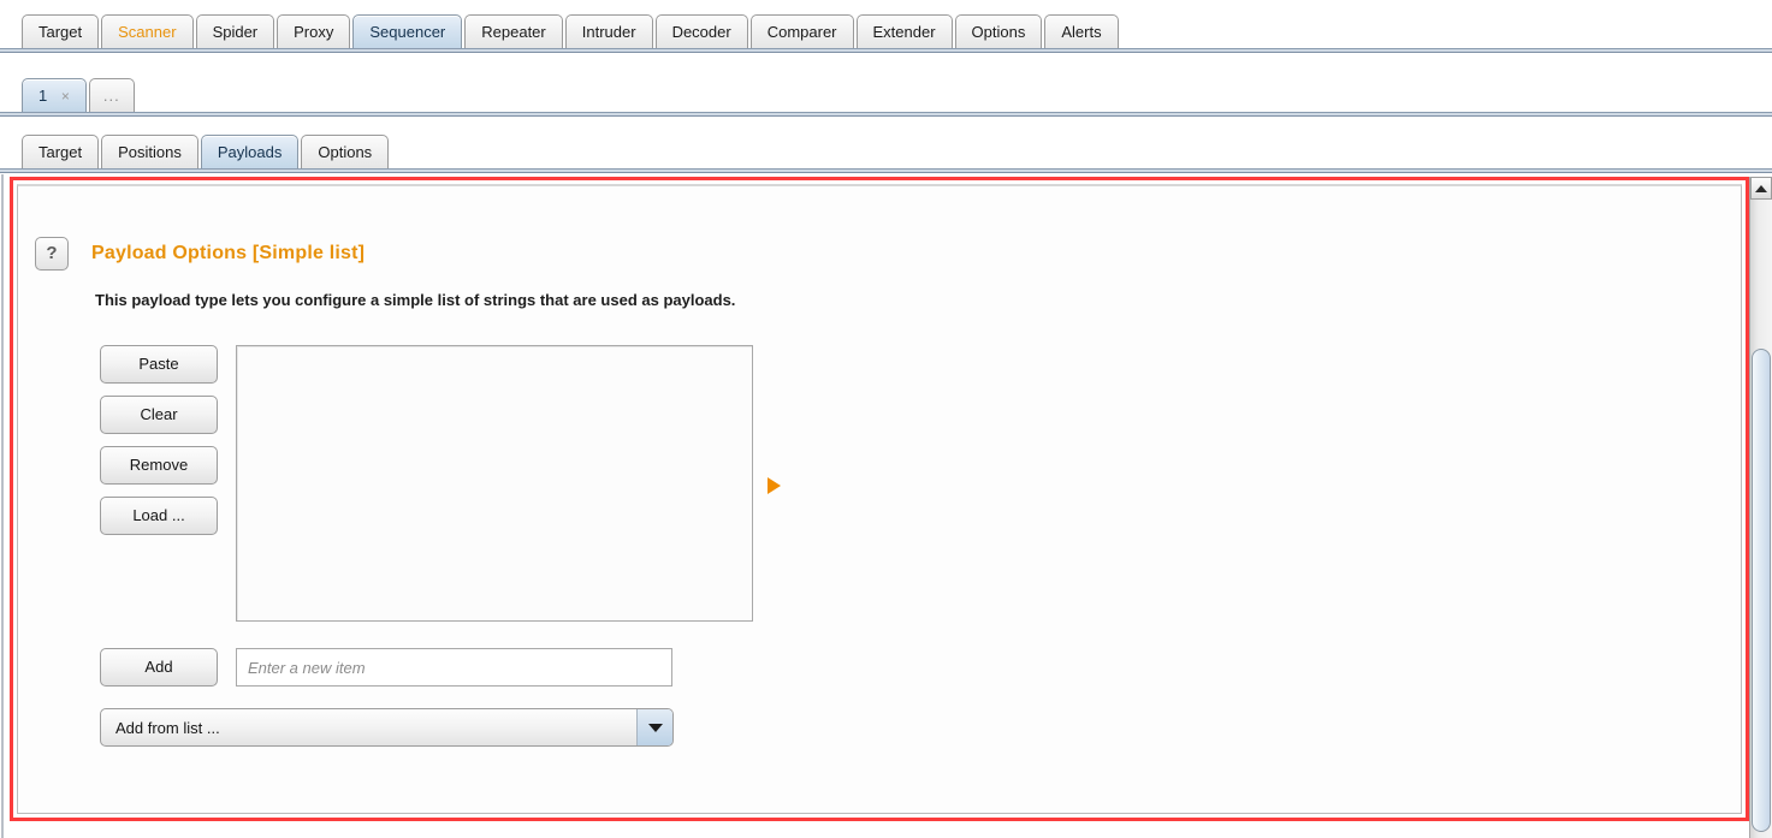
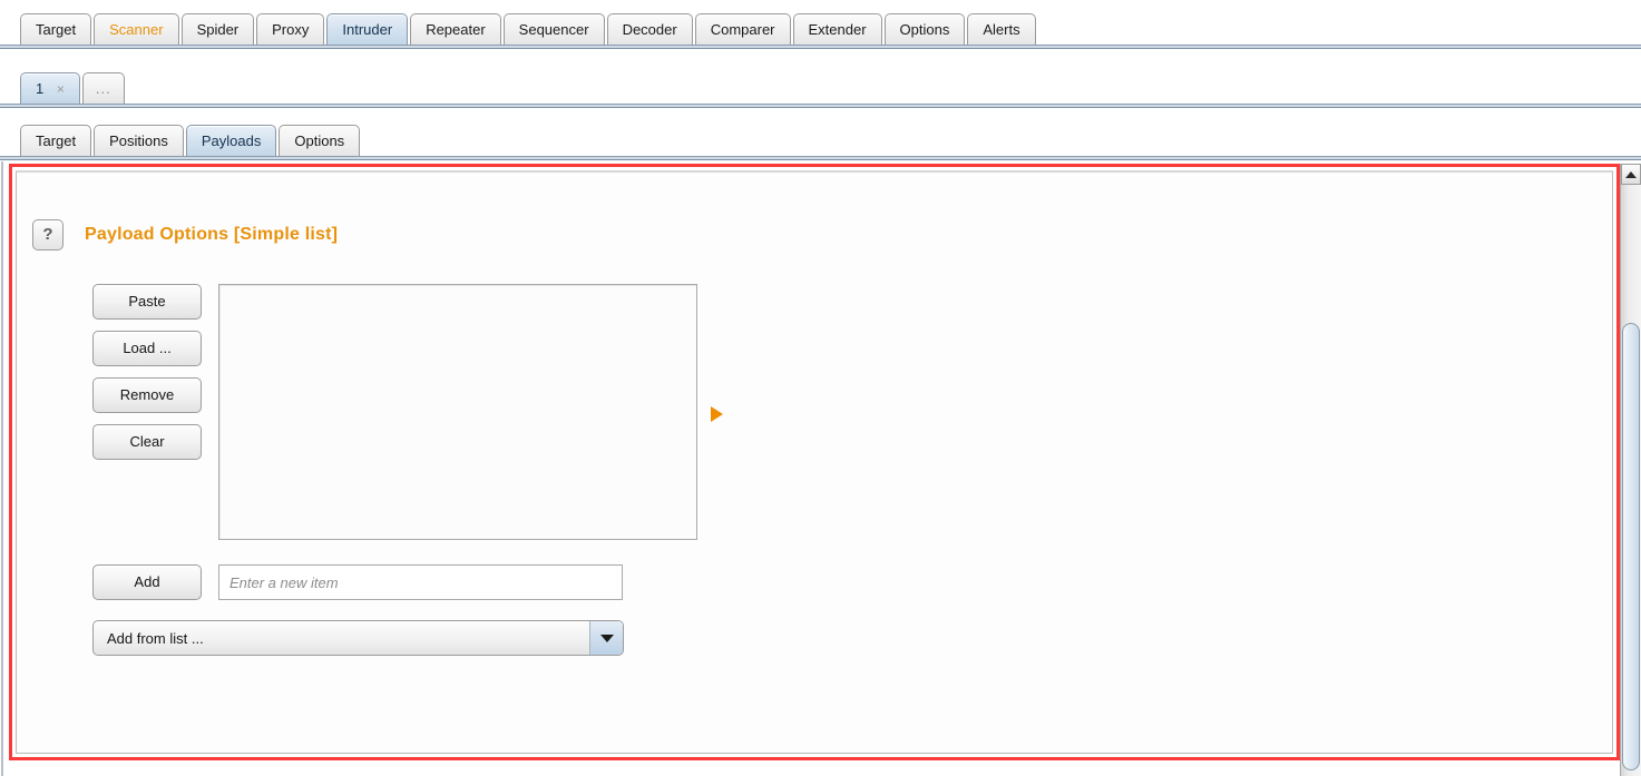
  Target
  Scanner
  Spider
  Proxy
- Sequencer
+ Intruder
  Repeater
- Intruder
+ Sequencer
  Decoder
  Comparer
  Extender
  Options
  Alerts
  1 ×
  ...
  Target
  Positions
  Payloads
  Options
  ?
  Payload Options [Simple list]
- This payload type lets you configure a simple list of strings that are used as payloads.
  Paste
- Clear
+ Load ...
  Remove
- Load ...
+ Clear
  Add
  Enter a new item
  Add from list ...
